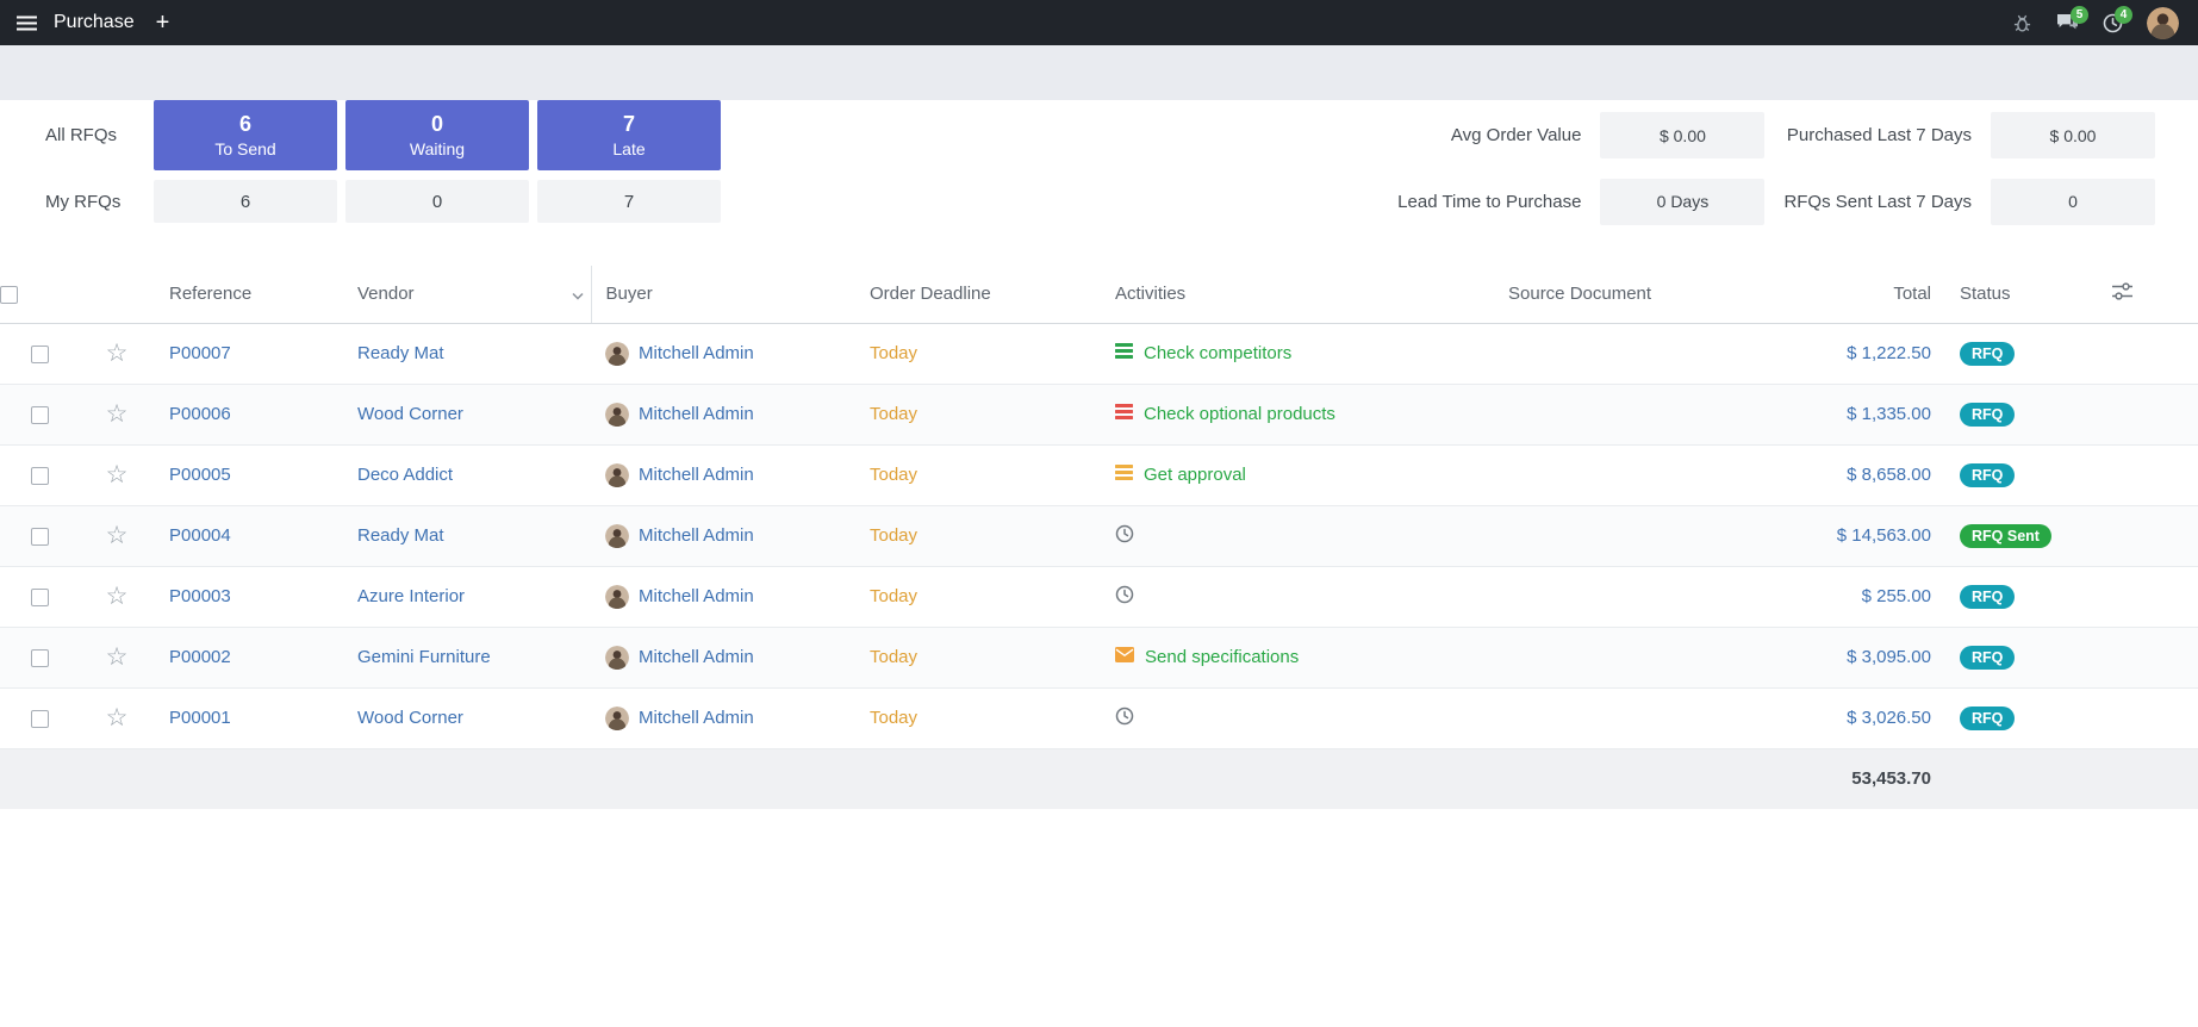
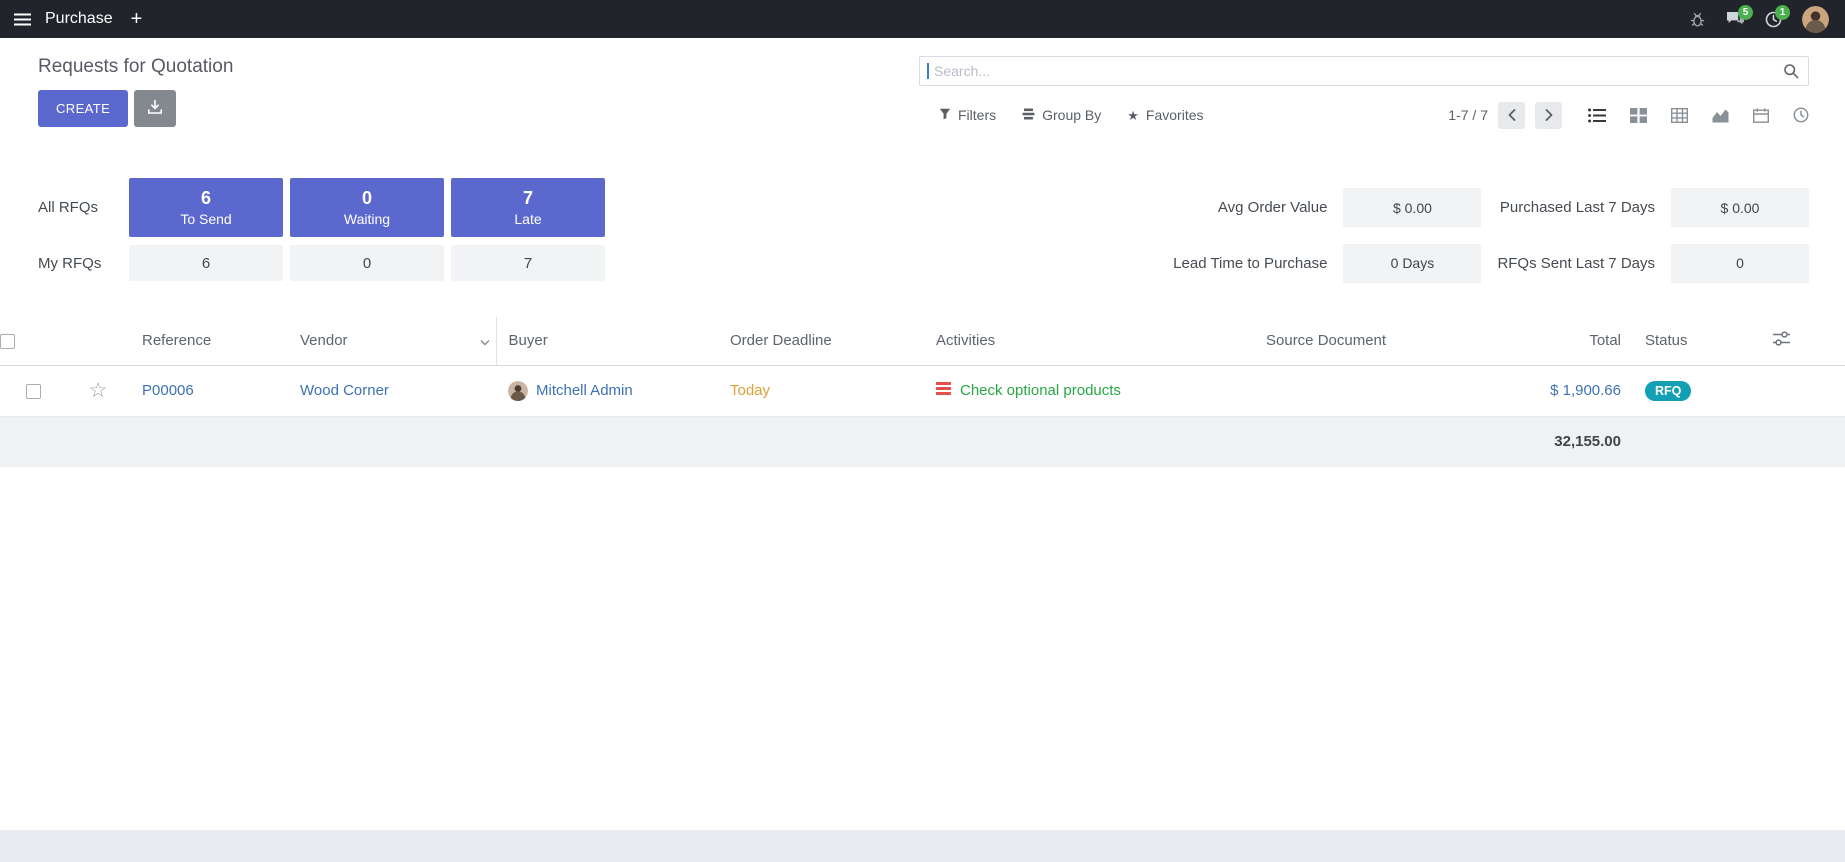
  Purchase
  +
  5
- 4
+ 1
+ Requests for Quotation
+ CREATE
+ Search...
+ Filters
+ Group By
+ ★
+ Favorites
+ 1-7 / 7
  All RFQs
  6
  To Send
  0
  Waiting
  7
  Late
  My RFQs
  6
  0
  7
  Avg Order Value
  $ 0.00
  Purchased Last 7 Days
  $ 0.00
  Lead Time to Purchase
  0 Days
  RFQs Sent Last 7 Days
  0
  		Reference	Vendor	Buyer	Order Deadline	Activities	Source Document	Total	Status
- 	☆	P00007	Ready Mat	Mitchell Admin	Today	Check competitors		$ 1,222.50	RFQ
- 	☆	P00006	Wood Corner	Mitchell Admin	Today	Check optional products		$ 1,335.00	RFQ
+ 	☆	P00006	Wood Corner	Mitchell Admin	Today	Check optional products		$ 1,900.66	RFQ
- 	☆	P00005	Deco Addict	Mitchell Admin	Today	Get approval		$ 8,658.00	RFQ
- 	☆	P00004	Ready Mat	Mitchell Admin	Today			$ 14,563.00	RFQ Sent
- 	☆	P00003	Azure Interior	Mitchell Admin	Today			$ 255.00	RFQ
- 	☆	P00002	Gemini Furniture	Mitchell Admin	Today	Send specifications		$ 3,095.00	RFQ
- 	☆	P00001	Wood Corner	Mitchell Admin	Today			$ 3,026.50	RFQ
- 								53,453.70
+ 								32,155.00
